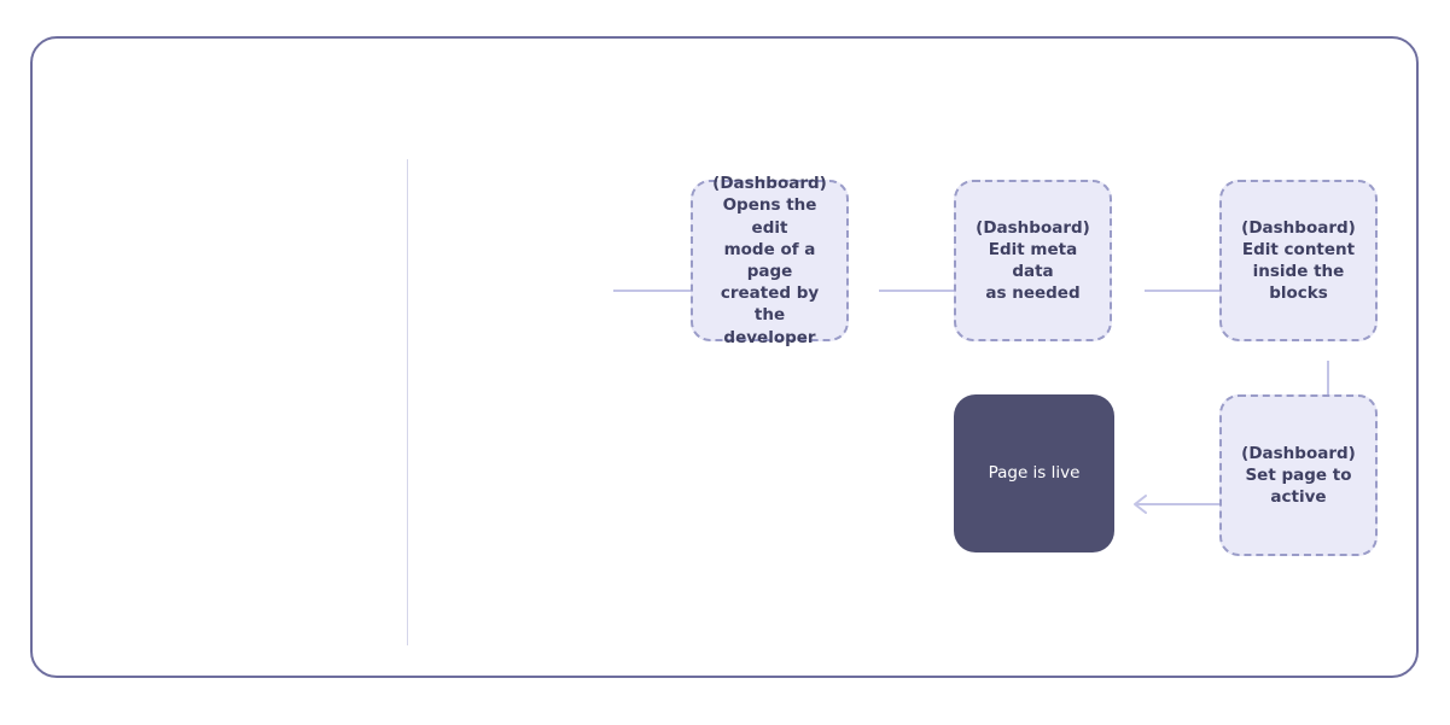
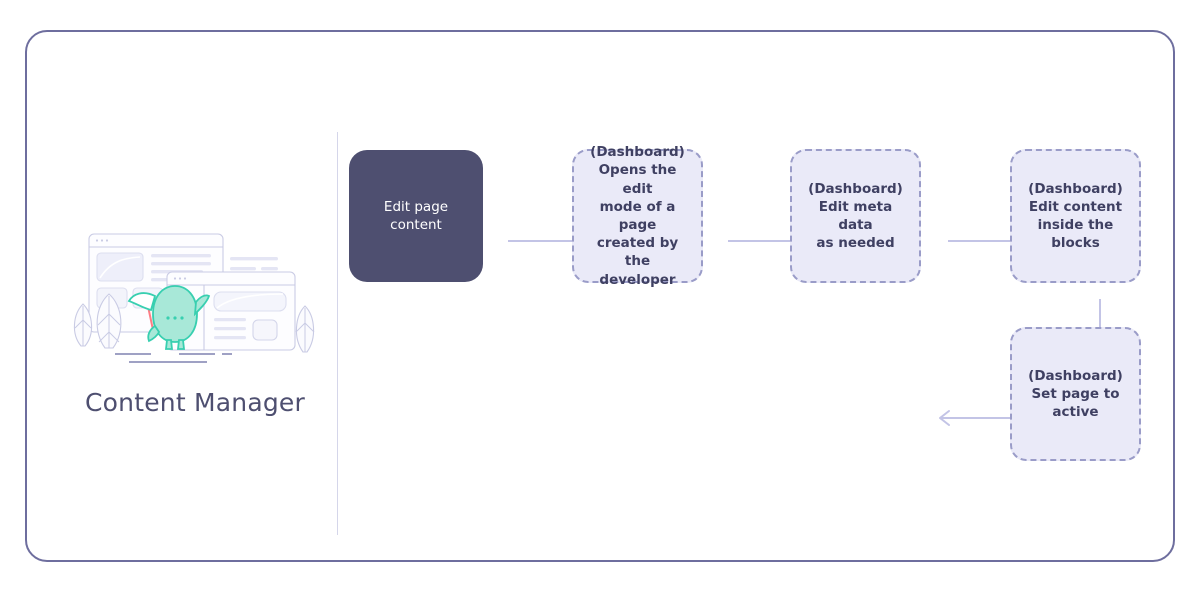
+ Content Manager
+ Edit page
+ content
  (Dashboard)
  Opens the edit
  mode of a page
  created by the
  developer
  (Dashboard)
  Edit meta data
  as needed
  (Dashboard)
  Edit content
  inside the
  blocks
  (Dashboard)
  Set page to
  active
- Page is live
